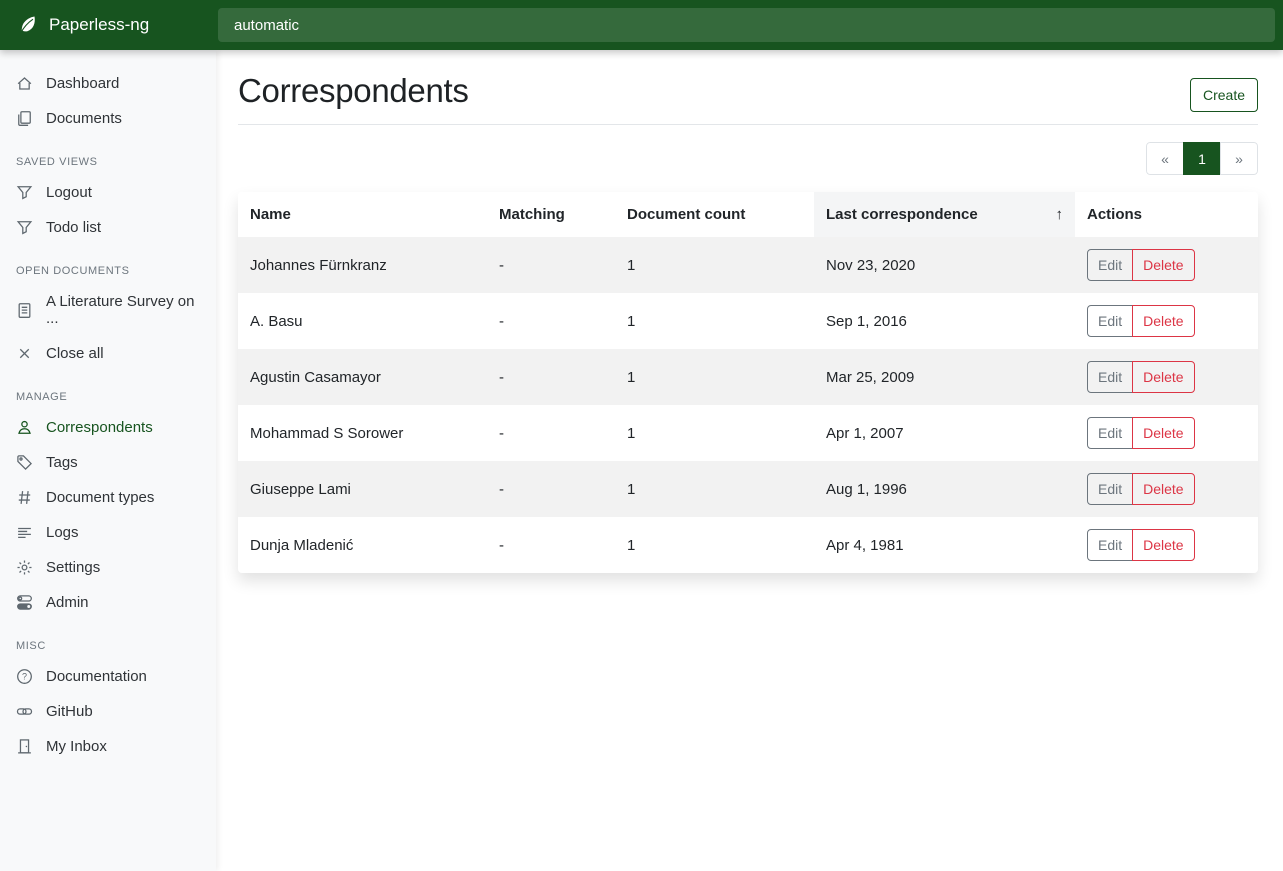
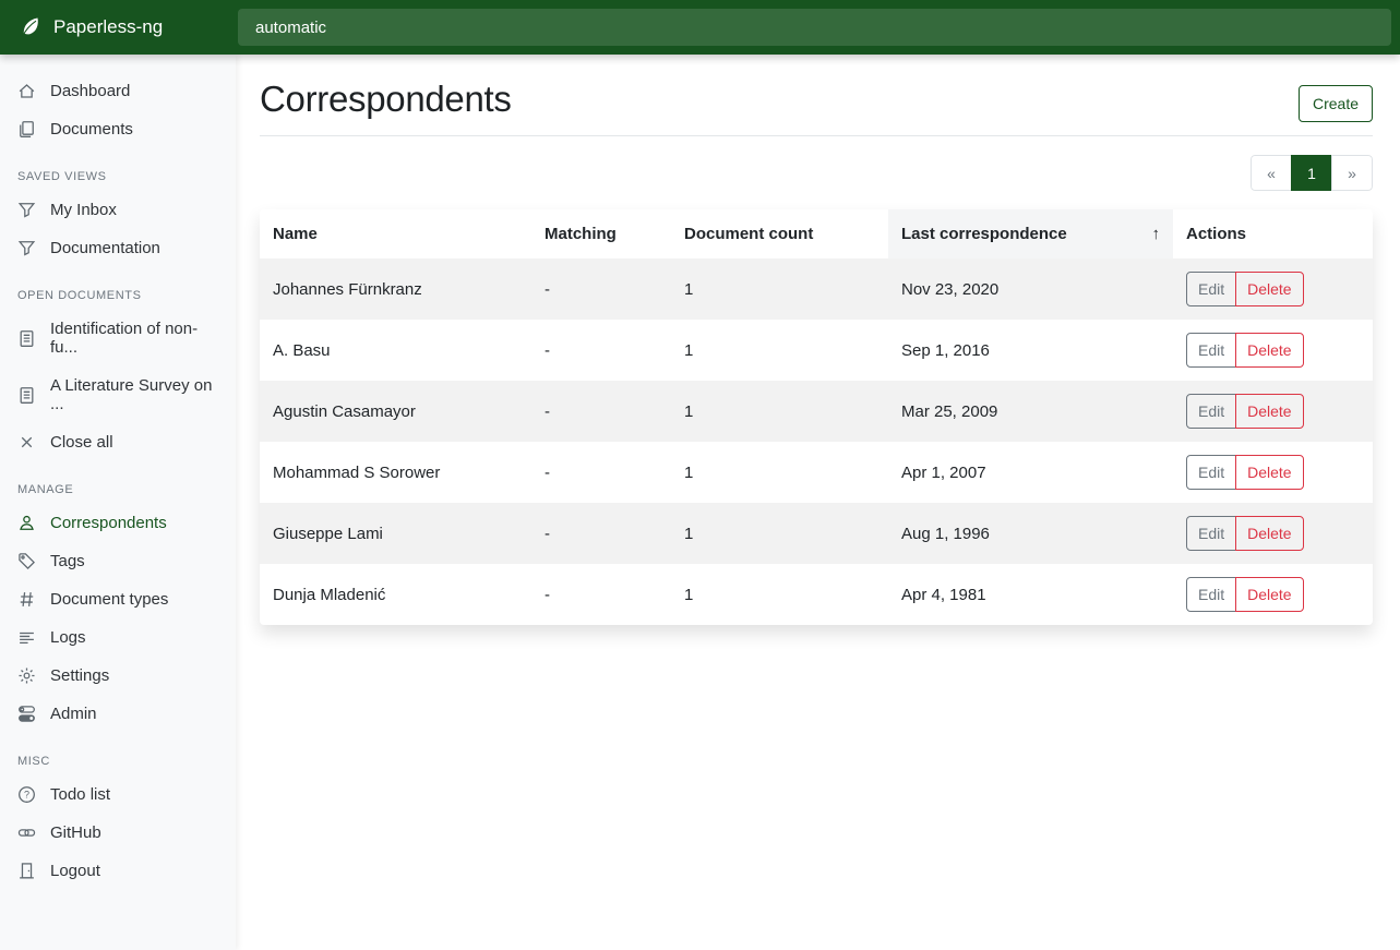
  Paperless-ng
  automatic
  Dashboard
  Documents
  SAVED VIEWS
- Logout
+ My Inbox
- Todo list
+ Documentation
  OPEN DOCUMENTS
+ Identification of non-fu...
  A Literature Survey on ...
  Close all
  MANAGE
  Correspondents
  Tags
  Document types
  Logs
  Settings
  Admin
  MISC
  ?
- Documentation
+ Todo list
  GitHub
- My Inbox
+ Logout
  Correspondents
  Create
  «
  1
  »
  Name	Matching	Document count	Last correspondence ↑	Actions
  Johannes Fürnkranz	-	1	Nov 23, 2020	Edit Delete
  A. Basu	-	1	Sep 1, 2016	Edit Delete
  Agustin Casamayor	-	1	Mar 25, 2009	Edit Delete
  Mohammad S Sorower	-	1	Apr 1, 2007	Edit Delete
  Giuseppe Lami	-	1	Aug 1, 1996	Edit Delete
  Dunja Mladenić	-	1	Apr 4, 1981	Edit Delete
